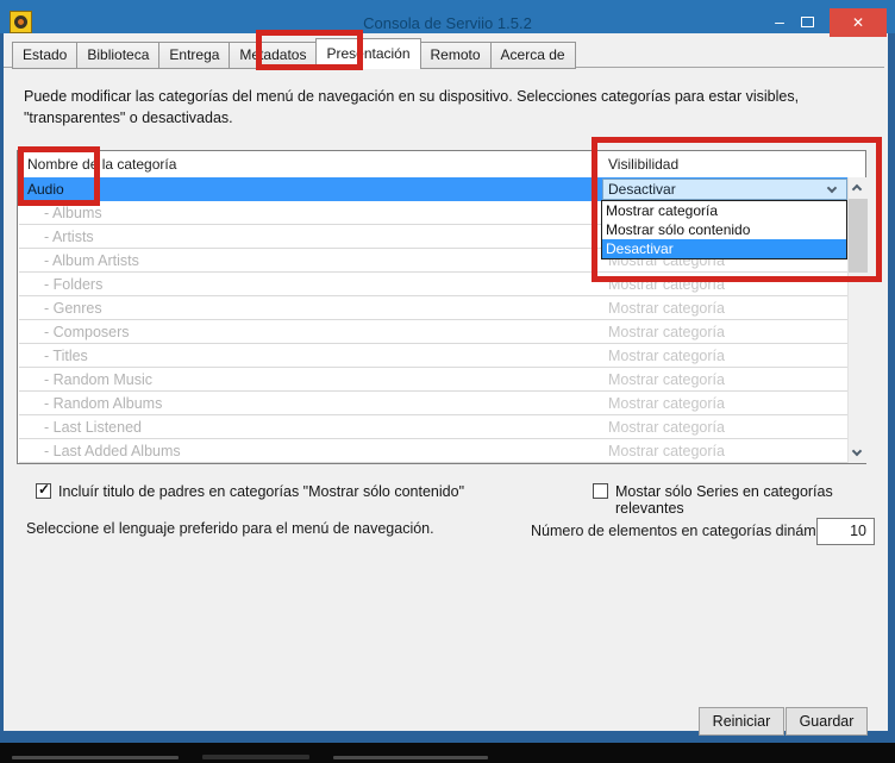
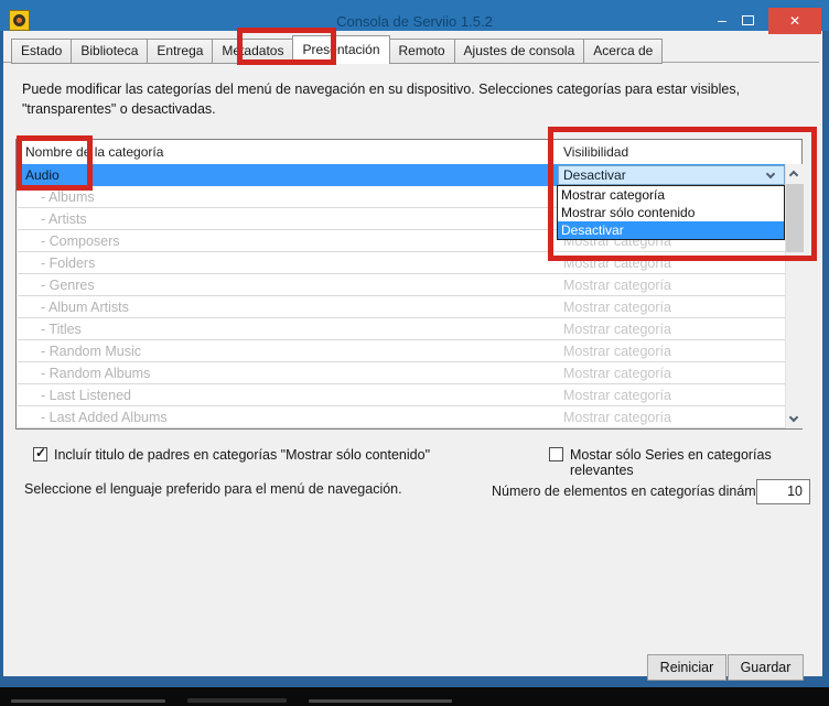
  Consola de Serviio 1.5.2
  –
  ✕
  Estado
  Biblioteca
  Entrega
  Metadatos
  Presentación
  Remoto
+ Ajustes de consola
  Acerca de
  Puede modificar las categorías del menú de navegación en su dispositivo. Selecciones categorías para estar visibles, "transparentes" o desactivadas.
  Nombre de la categoría
  Visilibilidad
  Audio
  Desactivar
  - Albums
  - Artists
- - Album Artists
+ - Composers
  Mostrar categoría
  - Folders
  Mostrar categoría
  - Genres
  Mostrar categoría
- - Composers
+ - Album Artists
  Mostrar categoría
  - Titles
  Mostrar categoría
  - Random Music
  Mostrar categoría
  - Random Albums
  Mostrar categoría
  - Last Listened
  Mostrar categoría
  - Last Added Albums
  Mostrar categoría
  Mostrar categoría
  Mostrar sólo contenido
  Desactivar
  ✓
  Incluír titulo de padres en categorías "Mostrar sólo contenido"
  Mostar sólo Series en categorías relevantes
  Seleccione el lenguaje preferido para el menú de navegación.
  Número de elementos en categorías dinám
  10
  Reiniciar
  Guardar
